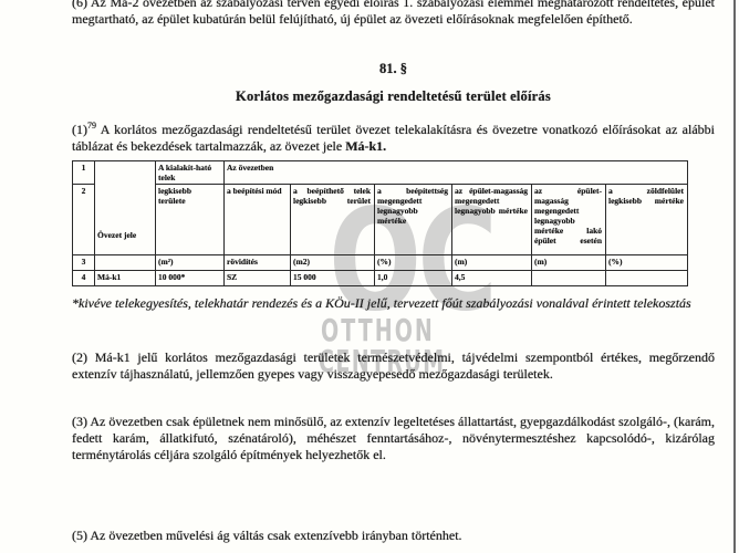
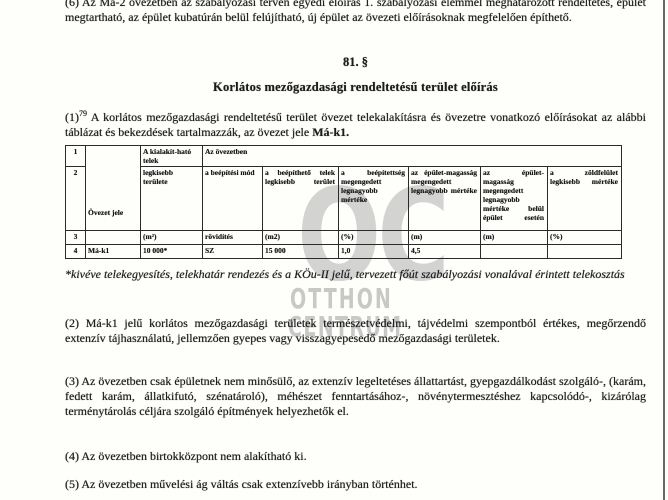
  OC
  OTTHON
  CENTRUM
  (6) Az Má-2 övezetben az szabályozási terven egyedi előírás 1. szabályozási elemmel meghatározott rendeltetés, épület megtartható, az épület kubatúrán belül felújítható, új épület az övezeti előírásoknak megfelelően építhető.
  81. §
  Korlátos mezőgazdasági rendeltetésű terület előírás
  (1)79 A korlátos mezőgazdasági rendeltetésű terület övezet telekalakításra és övezetre vonatkozó előírásokat az alábbi táblázat és bekezdések tartalmazzák, az övezet jele Má-k1.
  1	Övezet jele	A kialakít-ható telek	Az övezetben
- 2	legkisebb területe	a beépítési mód	a beépíthető telek legkisebb terület	a beépítettség megengedett legnagyobb mértéke	az épület-magasság megengedett legnagyobb mértéke	az épület-magasság megengedett legnagyobb mértéke lakó épület esetén	a zöldfelület legkisebb mértéke
+ 2	legkisebb területe	a beépítési mód	a beépíthető telek legkisebb terület	a beépítettség megengedett legnagyobb mértéke	az épület-magasság megengedett legnagyobb mértéke	az épület-magasság megengedett legnagyobb mértéke belül épület esetén	a zöldfelület legkisebb mértéke
  3		(m²)	rövidítés	(m2)	(%)	(m)	(m)	(%)
  4	Má-k1	10 000*	SZ	15 000	1,0	4,5
  *kivéve telekegyesítés, telekhatár rendezés és a KÖu-II jelű, tervezett főút szabályozási vonalával érintett telekosztás
  (2) Má-k1 jelű korlátos mezőgazdasági területek természetvédelmi, tájvédelmi szempontból értékes, megőrzendő extenzív tájhasználatú, jellemzően gyepes vagy visszagyepesedő mezőgazdasági területek.
  (3) Az övezetben csak épületnek nem minősülő, az extenzív legeltetéses állattartást, gyepgazdálkodást szolgáló-, (karám, fedett karám, állatkifutó, szénatároló), méhészet fenntartásához-, növénytermesztéshez kapcsolódó-, kizárólag terménytárolás céljára szolgáló építmények helyezhetők el.
+ (4) Az övezetben birtokközpont nem alakítható ki.
  (5) Az övezetben művelési ág váltás csak extenzívebb irányban történhet.
